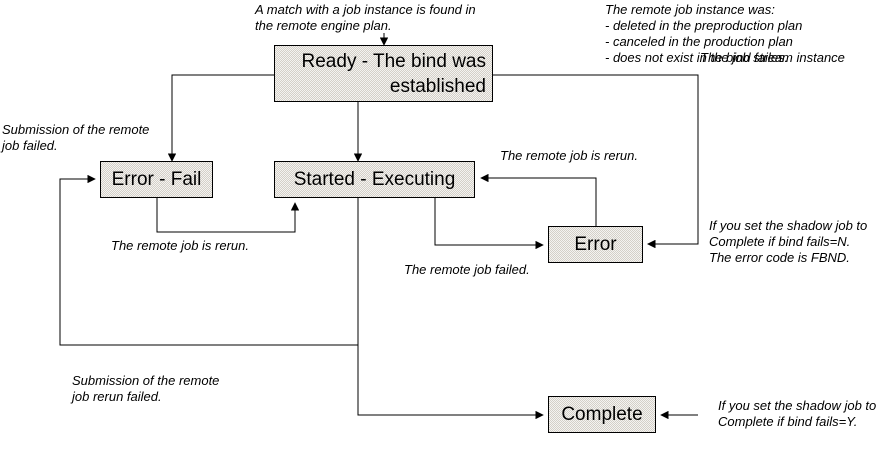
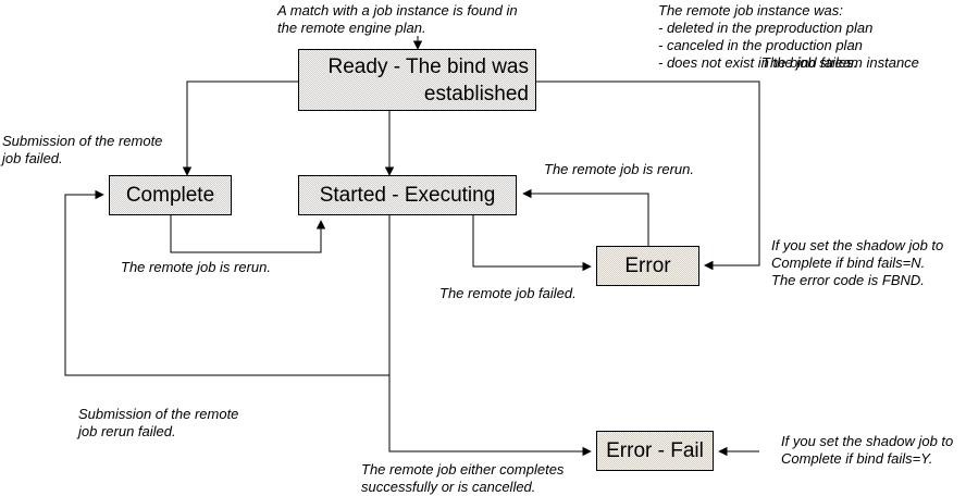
  Ready - The bind was
  established
- Error - Fail
+ Complete
  Started - Executing
  Error
- Complete
+ Error - Fail
  A match with a job instance is found in
  the remote engine plan.
  The remote job instance was:
  - deleted in the preproduction plan
  - canceled in the production plan
  - does not exist in the job stream instance
  The bind failes.
  Submission of the remote
  job failed.
  The remote job is rerun.
  The remote job is rerun.
  If you set the shadow job to
  Complete if bind fails=N.
  The error code is FBND.
  The remote job failed.
  Submission of the remote
  job rerun failed.
  If you set the shadow job to
  Complete if bind fails=Y.
+ The remote job either completes
+ successfully or is cancelled.
